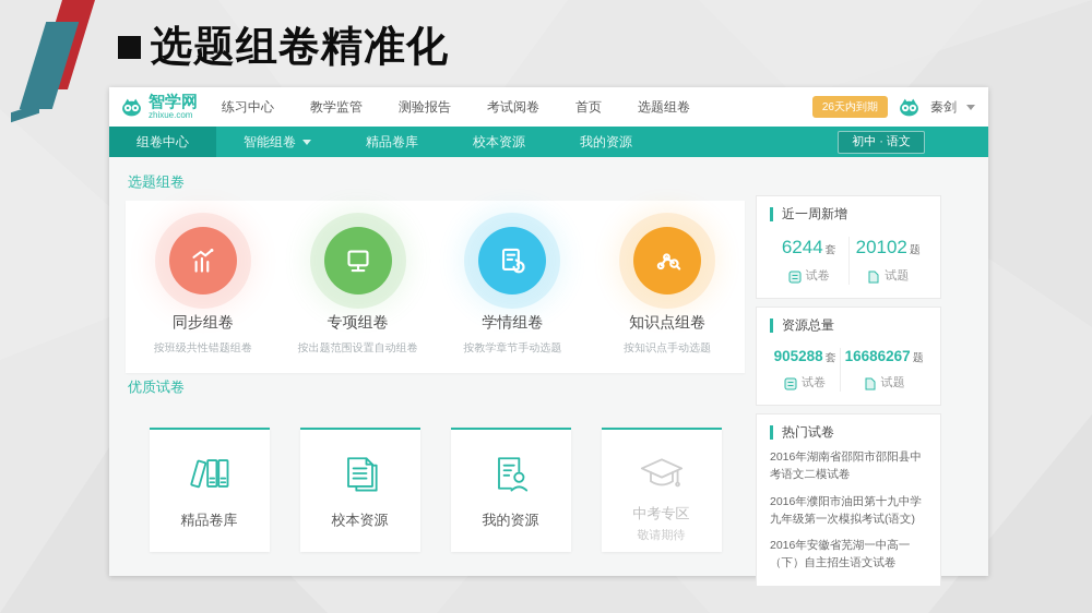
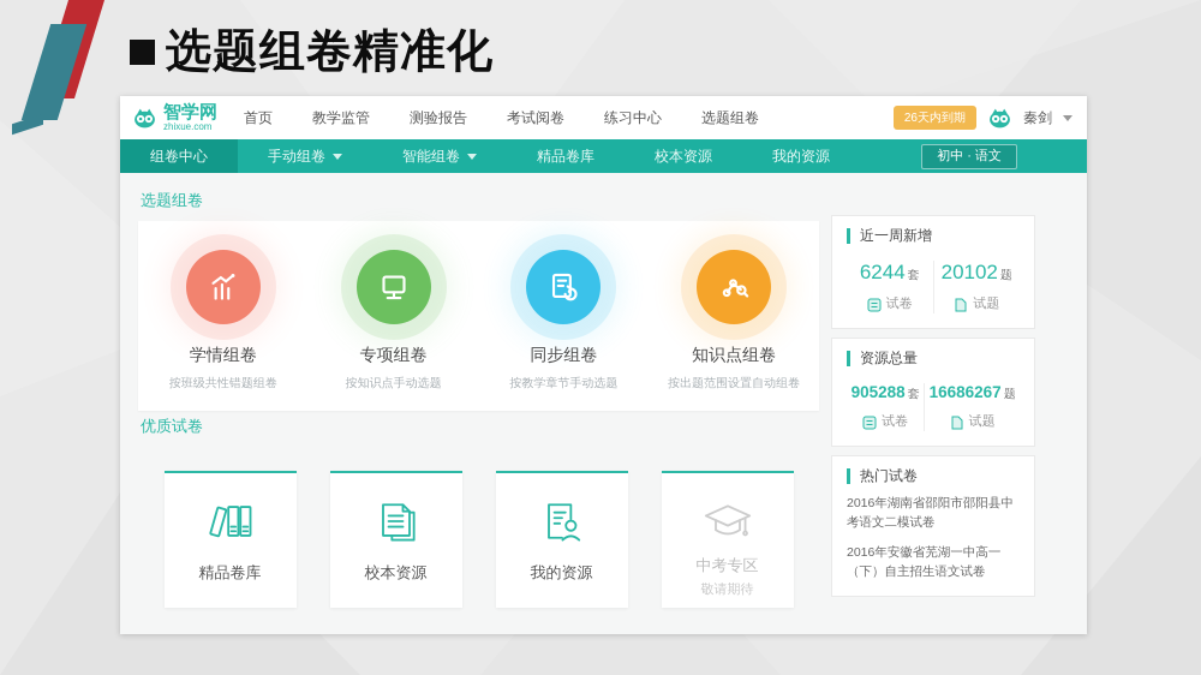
  选题组卷精准化
  智学网
  zhixue.com
- 练习中心
+ 首页
  教学监管
  测验报告
  考试阅卷
- 首页
+ 练习中心
  选题组卷
  26天内到期
  秦剑
  组卷中心
+ 手动组卷
  智能组卷
  精品卷库
  校本资源
  我的资源
  初中 · 语文
  选题组卷
- 同步组卷
+ 学情组卷
  按班级共性错题组卷
  专项组卷
- 按出题范围设置自动组卷
+ 按知识点手动选题
- 学情组卷
+ 同步组卷
  按教学章节手动选题
  知识点组卷
- 按知识点手动选题
+ 按出题范围设置自动组卷
  优质试卷
  精品卷库
  校本资源
  我的资源
  中考专区
  敬请期待
  近一周新增
  6244 套
  试卷
  20102 题
  试题
  资源总量
  905288 套
  试卷
  16686267 题
  试题
  热门试卷
  2016年湖南省邵阳市邵阳县中考语文二模试卷
- 2016年濮阳市油田第十九中学九年级第一次模拟考试(语文)
  2016年安徽省芜湖一中高一（下）自主招生语文试卷
